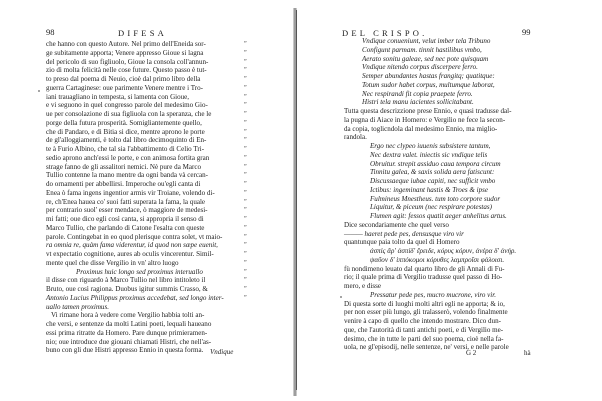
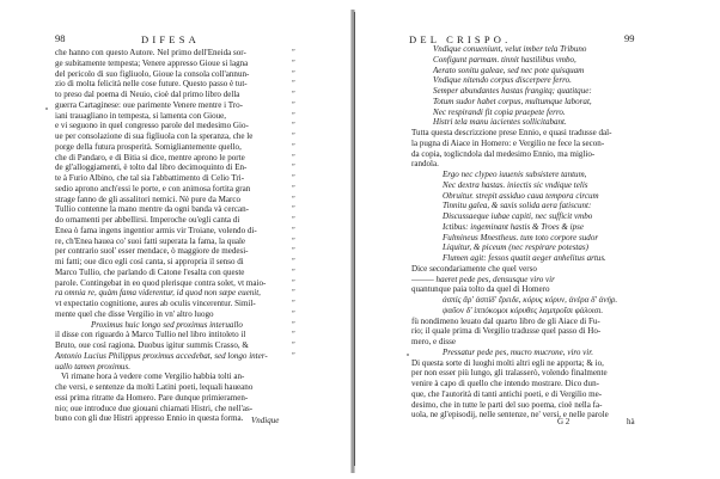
  98
  DIFESA
  Vndique
  che hanno con questo Autore. Nel primo dell'Eneida sor-
- ge subitamente apporta; Venere appresso Gioue si lagna
+ ge subitamente tempesta; Venere appresso Gioue si lagna
  del pericolo di suo figliuolo, Gioue la consola coll'annun-
  zio di molta felicità nelle cose future. Questo passo è tut-
  to preso dal poema di Neuio, cioè dal primo libro della
  guerra Cartaginese: oue parimente Venere mentre i Tro-
  iani trauagliano in tempesta, si lamenta con Gioue,
  e vi seguono in quel congresso parole del medesimo Gio-
  ue per consolazione di sua figliuola con la speranza, che le
  porge della futura prosperità. Somigliantemente quello,
  che di Pandaro, e di Bitia si dice, mentre aprono le porte
  de gl'alloggiamenti, è tolto dal libro decimoquinto di En-
  te à Furio Albino, che tal sia l'abbattimento di Celio Tri-
  sedio aprono anch'essi le porte, e con animosa fortita gran
  strage fanno de gli assalitori nemici. Nè pure da Marco
  Tullio contenne la mano mentre da ogni banda và cercan-
  do ornamenti per abbellirsi. Imperoche ou'egli canta di
  Enea ò fama ingens ingentior armis vir Troiane, volendo di-
  re, ch'Enea haueа co' suoi fatti superata la fama, la quale
  per contrario suol' esser mendace, ò maggiore de medesi-
  mi fatti; oue dico egli così canta, si appropria il senso di
  Marco Tullio, che parlando di Catone l'esalta con queste
  parole. Contingebat in eo quod plerisque contra solet, vt maio-
  ra omnia re, quàm fama viderentur, id quod non sæpe euenit,
  vt expectatio cognitione, aures ab oculis vincerentur. Simil-
  mente quel che disse Vergilio in vn' altro luogo
  Proximus huic longo sed proximus interuallo
  il disse con riguardo à Marco Tullio nel libro intitoleto il
  Bruto, oue così ragiona. Duobus igitur summis Crasso, &
  Antonio Lucius Philippus proximus accedebat, sed longo inter-
  uallo tamen proximus.
  Vi rimane hora à vedere come Vergilio habbia tolti an-
  che versi, e sentenze da molti Latini poeti, lequali haueano
  essi prima ritratte da Homero. Pare dunque primieramen-
  nio; oue introduce due giouani chiamati Histri, che nell'as-
  buno con gli due Histri appresso Ennio in questa forma.
  DEL CRISPO.
  99
  G 2
  hà
  Vndique conueniunt, velut imber tela Tribuno
  Configunt parmam. tinnit hastilibus vmbo,
  Aerato sonitu galeae, sed nec pote quisquam
  Vndique nitendo corpus discerpere ferro.
  Semper abundantes hastas frangitq; quatitque:
  Totum sudor habet corpus, multumque laborat,
  Nec respirandi fit copia praepete ferro.
  Histri tela manu iacientes sollicitabant.
  Tutta questa descrizzione prese Ennio, e quasi tradusse dal-
  la pugna di Aiace in Homero: e Vergilio ne fece la secon-
  da copia, toglicndola dal medesimo Ennio, ma miglio-
  randola.
  Ergo nec clypeo iuuenis subsistere tantum,
- Nec dextra valet. iniectis sic vndique telis
+ Nec dextra hastas. iniectis sic vndique telis
  Obruitur. strepit assiduo caua tempora circum
  Tinnitu galea, & saxis solida aera fatiscunt:
  Discussaeque iubae capiti, nec sufficit vmbo
  Ictibus: ingeminant hastis & Troes & ipse
  Fulmineus Mnestheus. tum toto corpore sudor
  Liquitur, & piceum (nec respirare potestas)
  Flumen agit: fessos quatit aeger anhelitus artus.
  Dice secondariamente che quel verso
  ——— haeret pede pes, densusque viro vir
  quantunque paia tolto da quel di Homero
  ἀσπὶς ἄρ' ἀσπίδ' ἔρειδε, κόρυς κόρυν, ἀνέρα δ' ἀνήρ.
  ψαῦον δ' ἱππόκομοι κόρυθες λαμπροῖσι φάλοισι.
- fù nondimeno leuato dal quarto libro de gli Annali di Fu-
+ fù nondimeno leuato dal quarto libro de gli Aiace di Fu-
  rio; il quale prima di Vergilio tradusse quel passo di Ho-
  mero, e disse
  Pressatur pede pes, mucro mucrone, viro vir.
  Di questa sorte di luoghi molti altri egli ne apporta; & io,
  per non esser più lungo, gli tralasserò, volendo finalmente
  venire à capo di quello che intendo mostrare. Dico dun-
  que, che l'autorità di tanti antichi poeti, e di Vergilio me-
  desimo, che in tutte le parti del suo poema, cioè nella fa-
  uola, ne gl'episodij, nelle sentenze, ne' versi, e nelle parole
